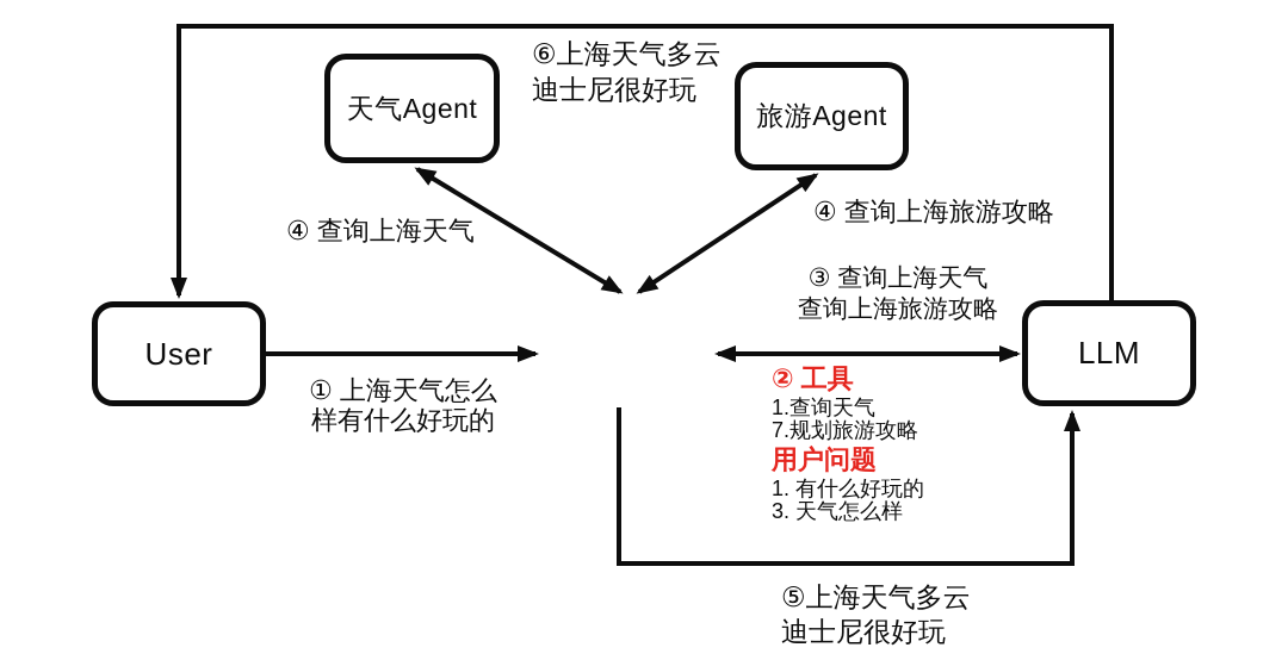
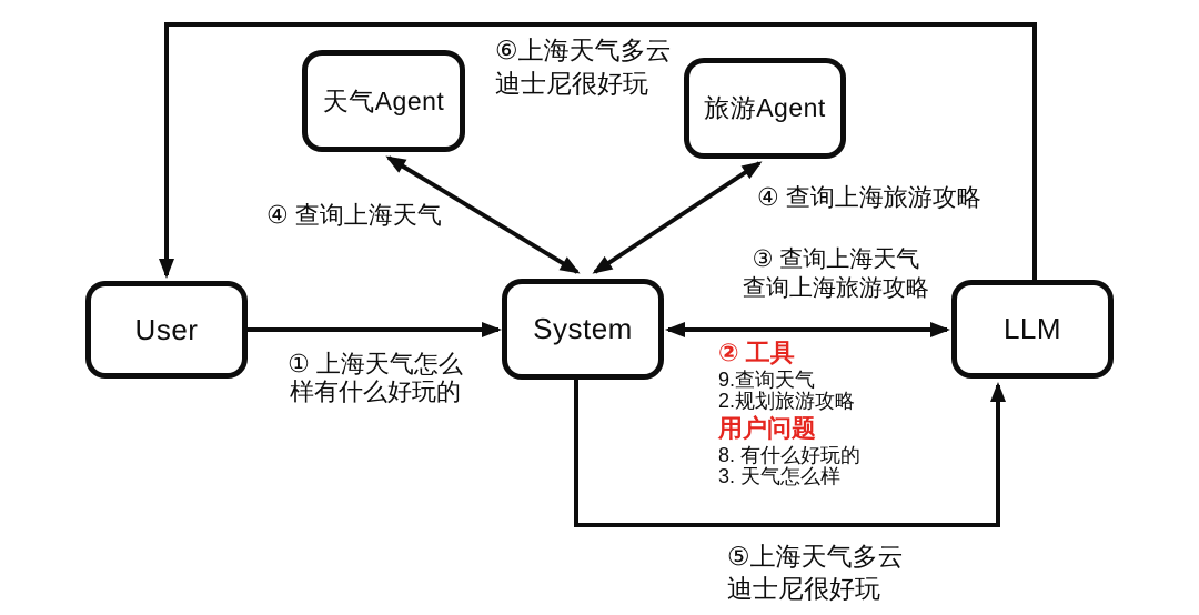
  天气Agent
  旅游Agent
  User
+ System
  LLM
  ⑥上海天气多云
  迪士尼很好玩
  ④ 查询上海天气
  ④ 查询上海旅游攻略
  ③ 查询上海天气
  查询上海旅游攻略
  ① 上海天气怎么
  样有什么好玩的
  ⑤上海天气多云
  迪士尼很好玩
  ② 工具
- 1.查询天气
+ 9.查询天气
- 7.规划旅游攻略
+ 2.规划旅游攻略
  用户问题
- 1. 有什么好玩的
+ 8. 有什么好玩的
  3. 天气怎么样
